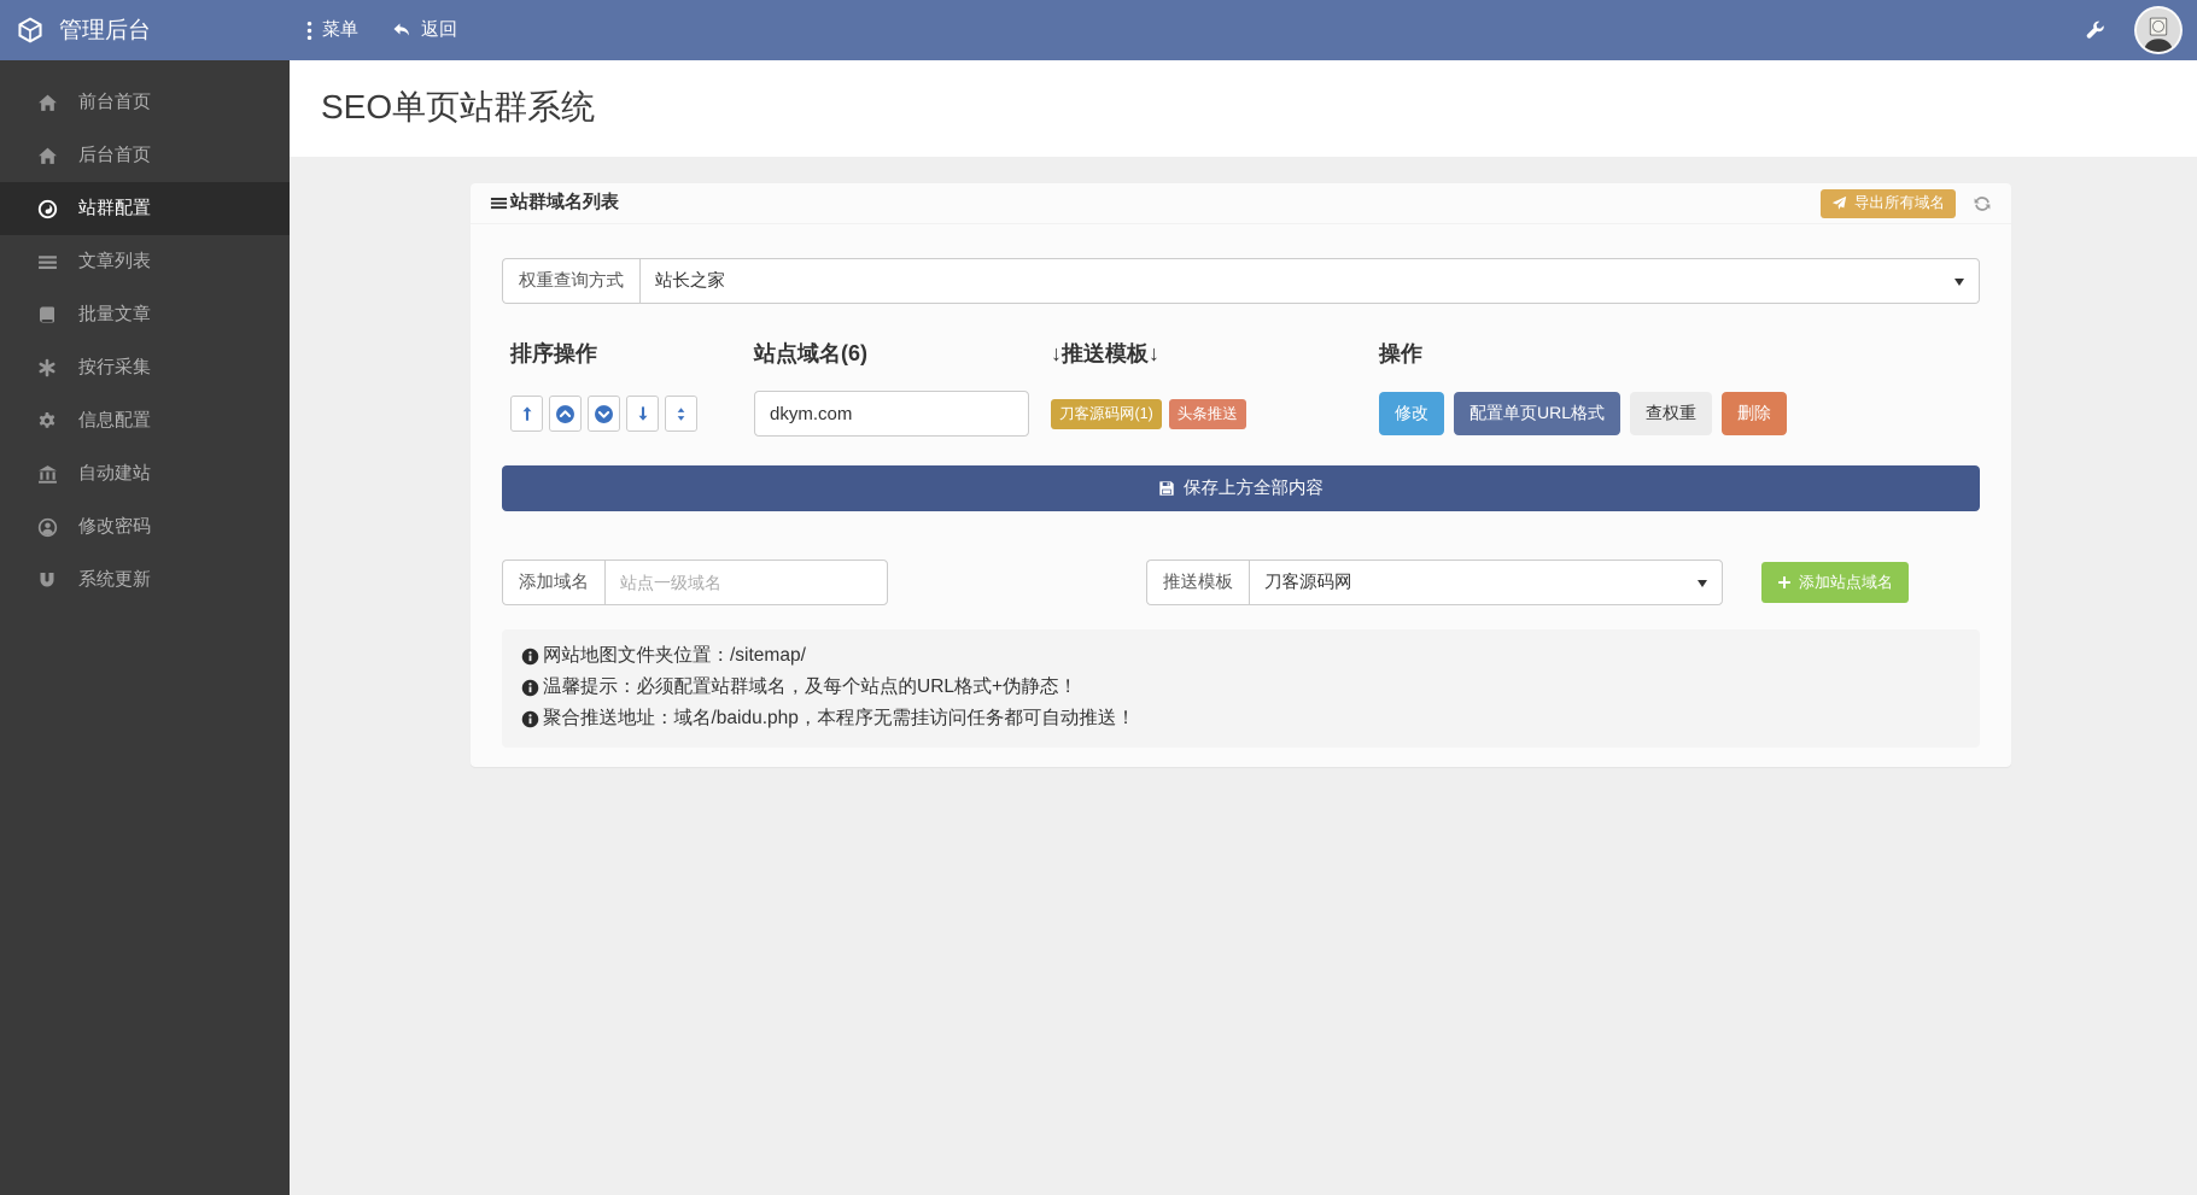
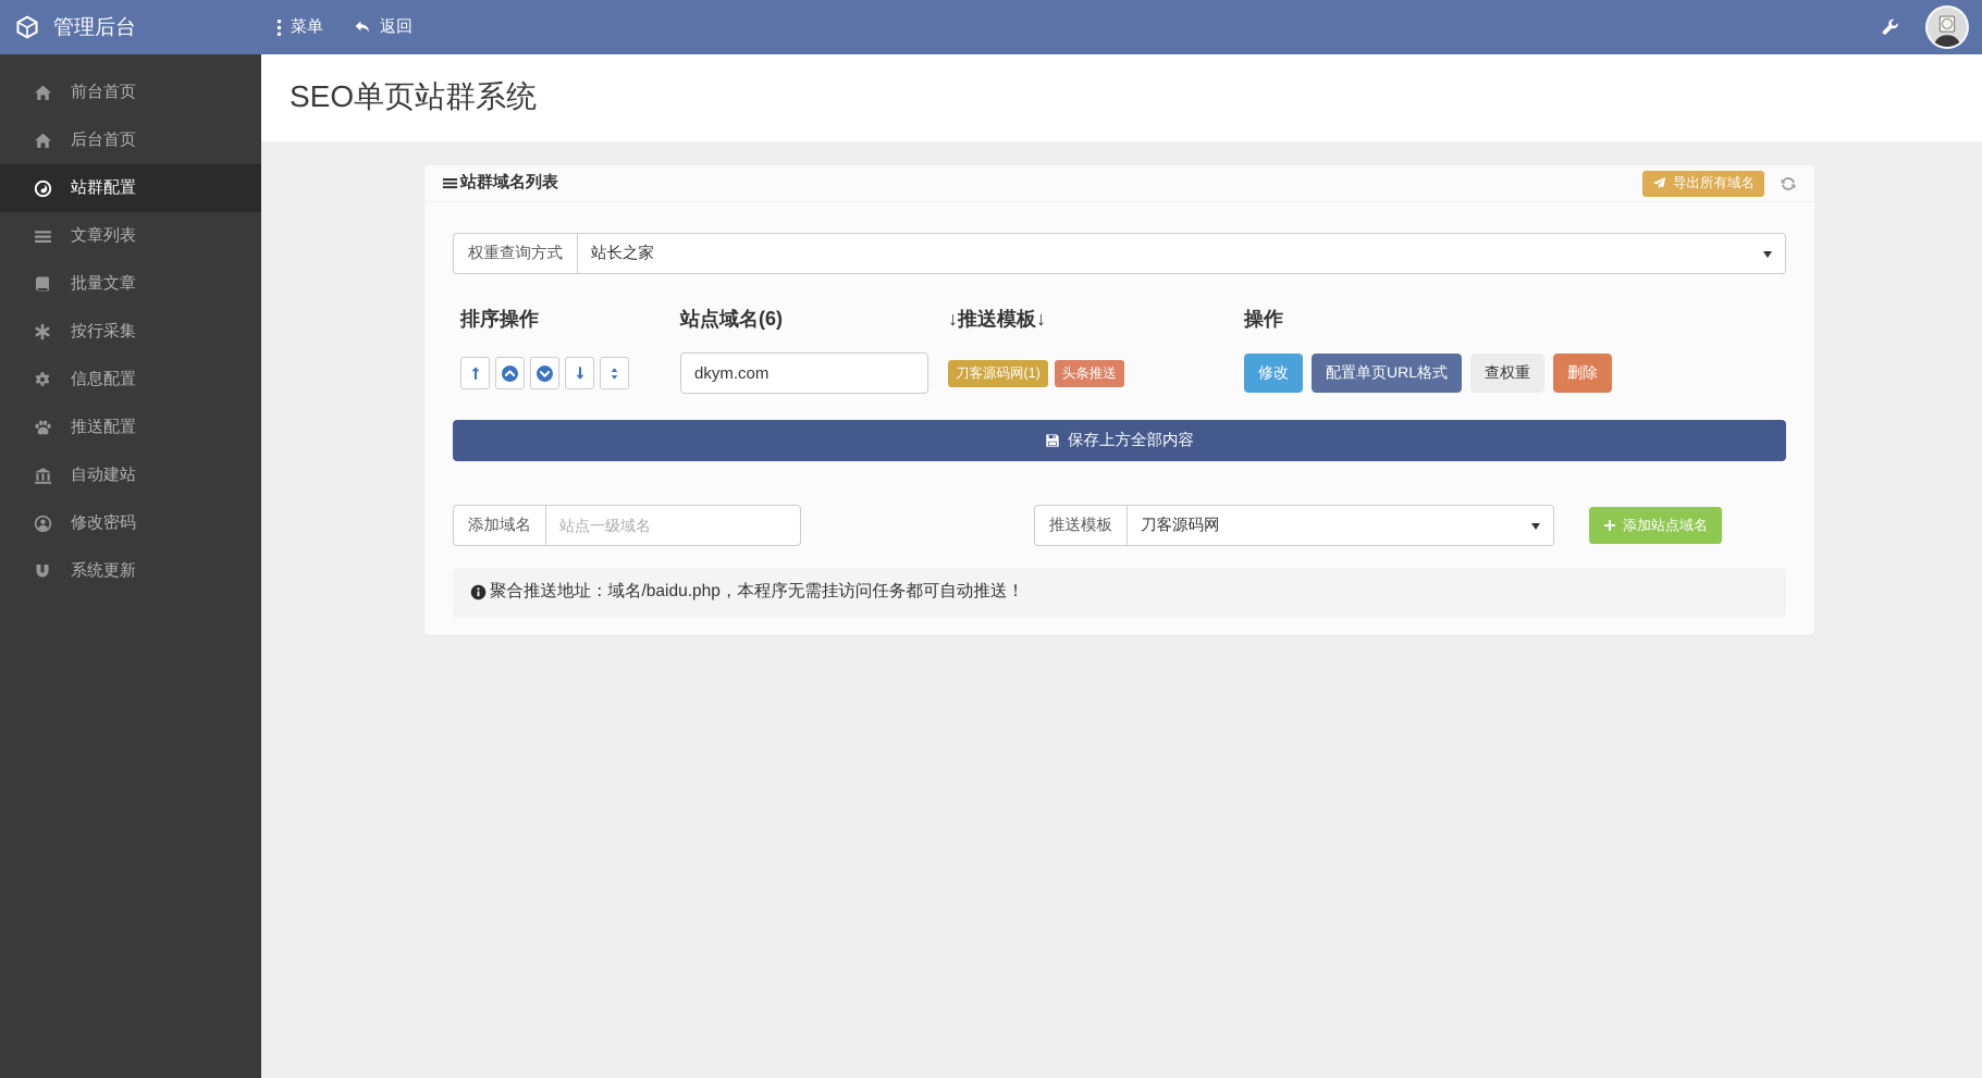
  管理后台
  菜单
  返回
  前台首页
  后台首页
  站群配置
  文章列表
  批量文章
  按行采集
  信息配置
+ 推送配置
  自动建站
  修改密码
  系统更新
  SEO单页站群系统
  站群域名列表
  导出所有域名
  权重查询方式
  站长之家
  排序操作
  站点域名(6)
  ↓推送模板↓
  操作
  dkym.com
  刀客源码网(1)
  头条推送
  修改
  配置单页URL格式
  查权重
  删除
  保存上方全部内容
  添加域名
  站点一级域名
  推送模板
  刀客源码网
  添加站点域名
- 网站地图文件夹位置：/sitemap/
- 温馨提示：必须配置站群域名，及每个站点的URL格式+伪静态！
  聚合推送地址：域名/baidu.php，本程序无需挂访问任务都可自动推送！
